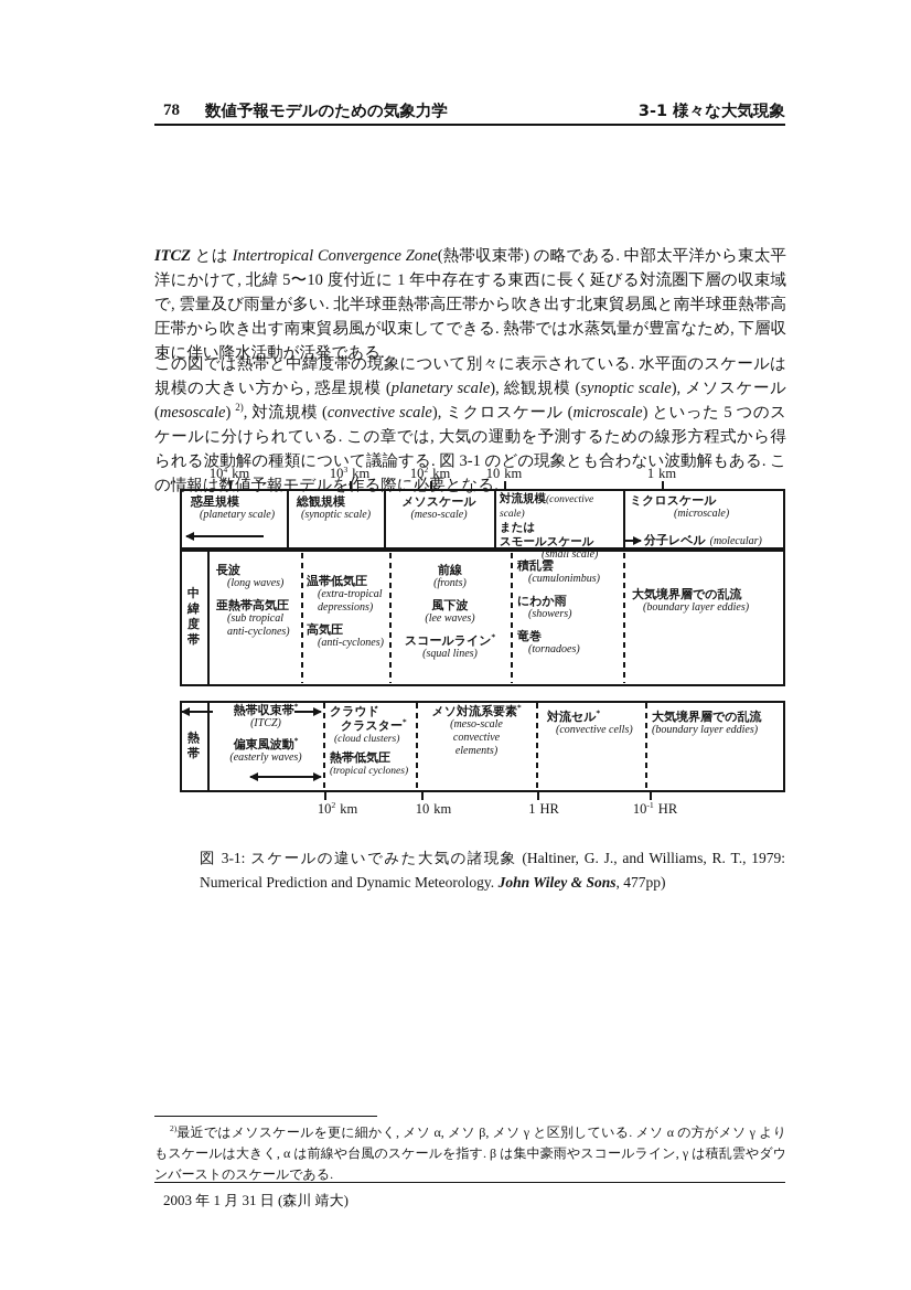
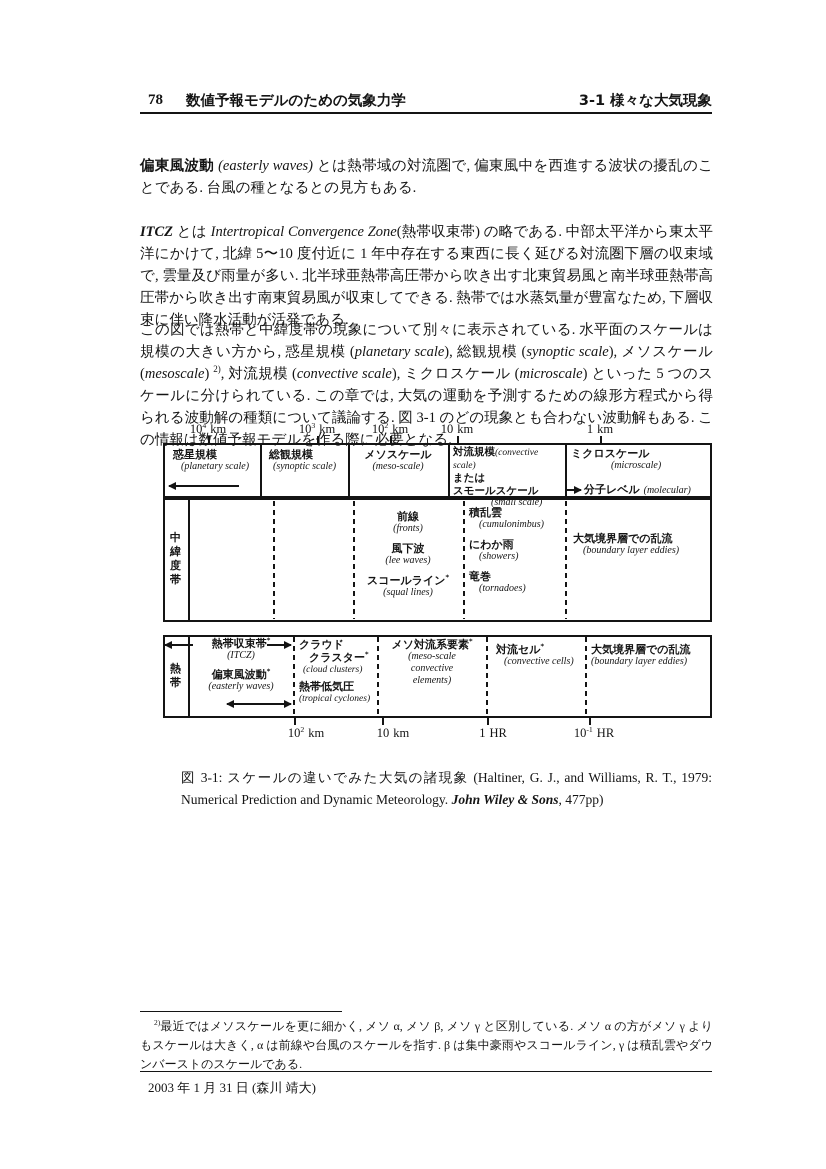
  78
  数値予報モデルのための気象力学
  3-1 様々な大気現象
+ 偏東風波動 (easterly waves) とは熱帯域の対流圏で, 偏東風中を西進する波状の擾乱のことである. 台風の種となるとの見方もある.
  ITCZ とは Intertropical Convergence Zone(熱帯収束帯) の略である. 中部太平洋から東太平洋にかけて, 北緯 5〜10 度付近に 1 年中存在する東西に長く延びる対流圏下層の収束域で, 雲量及び雨量が多い. 北半球亜熱帯高圧帯から吹き出す北東貿易風と南半球亜熱帯高圧帯から吹き出す南東貿易風が収束してできる. 熱帯では水蒸気量が豊富なため, 下層収束に伴い降水活動が活発である.
  この図では熱帯と中緯度帯の現象について別々に表示されている. 水平面のスケールは規模の大きい方から, 惑星規模 (planetary scale), 総観規模 (synoptic scale), メソスケール (mesoscale) 2), 対流規模 (convective scale), ミクロスケール (microscale) といった 5 つのスケールに分けられている. この章では, 大気の運動を予測するための線形方程式から得られる波動解の種類について議論する. 図 3-1 のどの現象とも合わない波動解もある. この情報は数値予報モデルを作る際に必要となる.
  104 km
  103 km
  102 km
  10 km
  1 km
  惑星規模
  (planetary scale)
  総観規模
  (synoptic scale)
  メソスケール
  (meso-scale)
  対流規模(convective scale)
  または
  スモールスケール
  (small scale)
  ミクロスケール
  (microscale)
  分子レベル (molecular)
  中緯度帯
- 長波
- (long waves)
- 亜熱帯高気圧
- (sub tropical anti-cyclones)
- 温帯低気圧
- (extra-tropical depressions)
- 高気圧
- (anti-cyclones)
  前線
  (fronts)
  風下波
  (lee waves)
  スコールライン*
  (squal lines)
  積乱雲
  (cumulonimbus)
  にわか雨
  (showers)
  竜巻
  (tornadoes)
  大気境界層での乱流
  (boundary layer eddies)
  熱帯
  熱帯収束帯*
  (ITCZ)
  偏東風波動*
  (easterly waves)
  クラウド
  クラスター*
  (cloud clusters)
  熱帯低気圧
  (tropical cyclones)
  メソ対流系要素*
  (meso-scale convective elements)
  対流セル*
  (convective cells)
  大気境界層での乱流
  (boundary layer eddies)
  102 km
  10 km
  1 HR
  10-1 HR
  図 3-1: スケールの違いでみた大気の諸現象 (Haltiner, G. J., and Williams, R. T., 1979: Numerical Prediction and Dynamic Meteorology. John Wiley & Sons, 477pp)
  2)最近ではメソスケールを更に細かく, メソ α, メソ β, メソ γ と区別している. メソ α の方がメソ γ よりもスケールは大きく, α は前線や台風のスケールを指す. β は集中豪雨やスコールライン, γ は積乱雲やダウンバーストのスケールである.
  2003 年 1 月 31 日 (森川 靖大)
